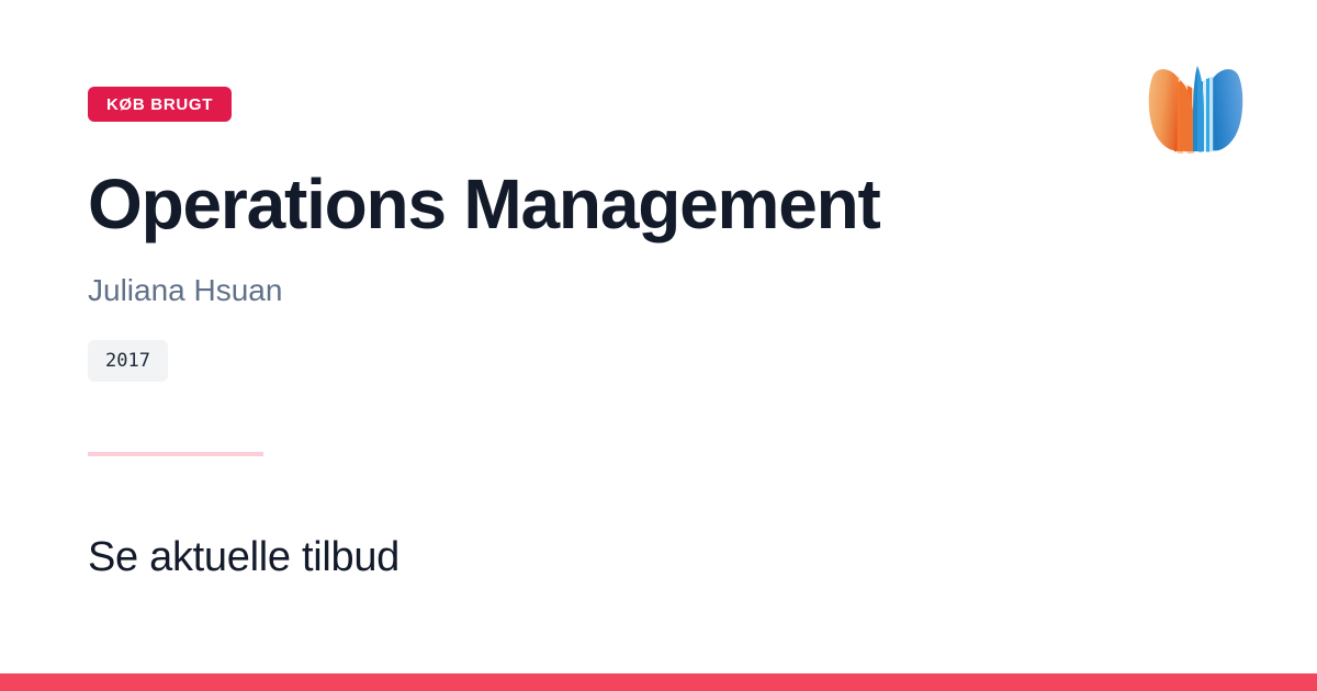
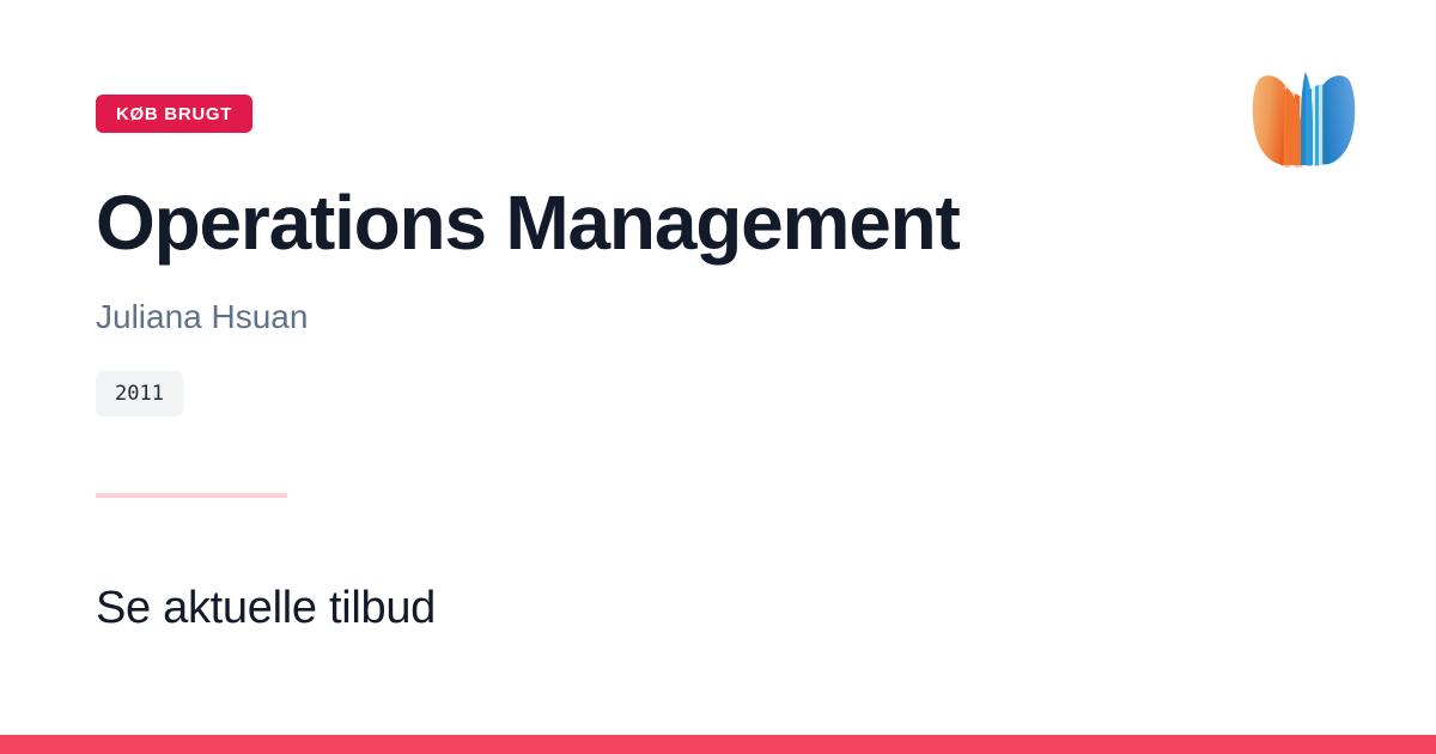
  KØB BRUGT
  Operations Management
  Juliana Hsuan
- 2017
+ 2011
  Se aktuelle tilbud
